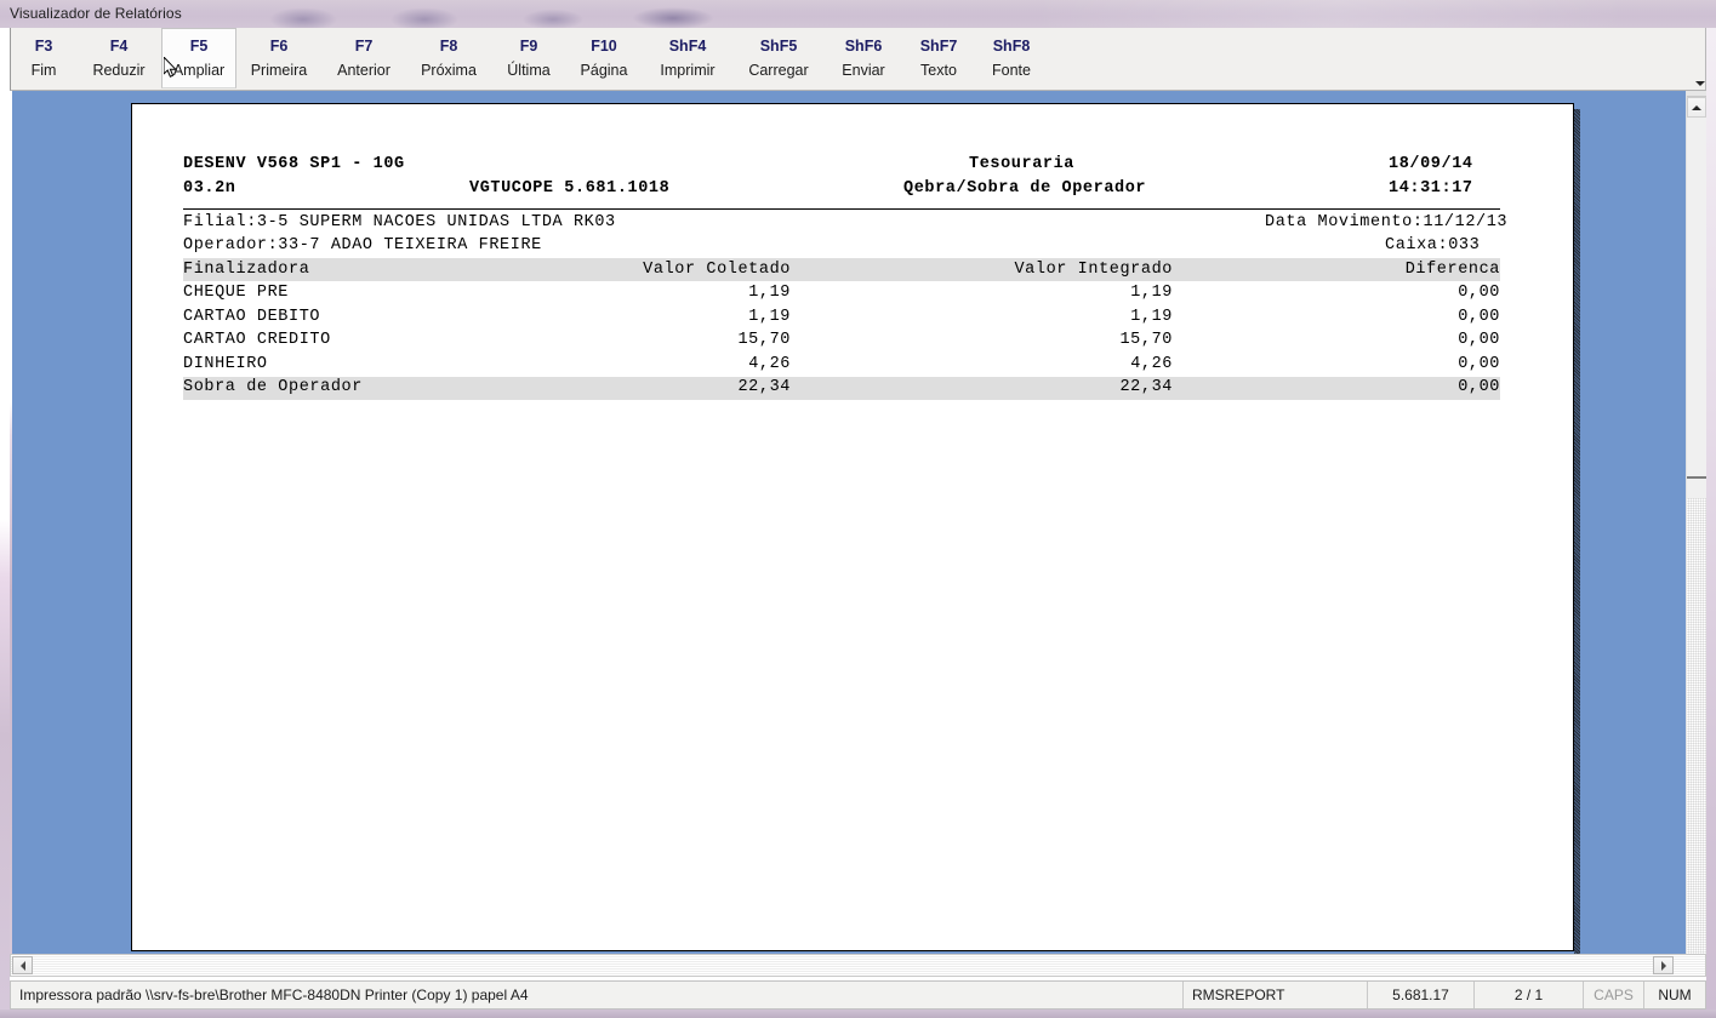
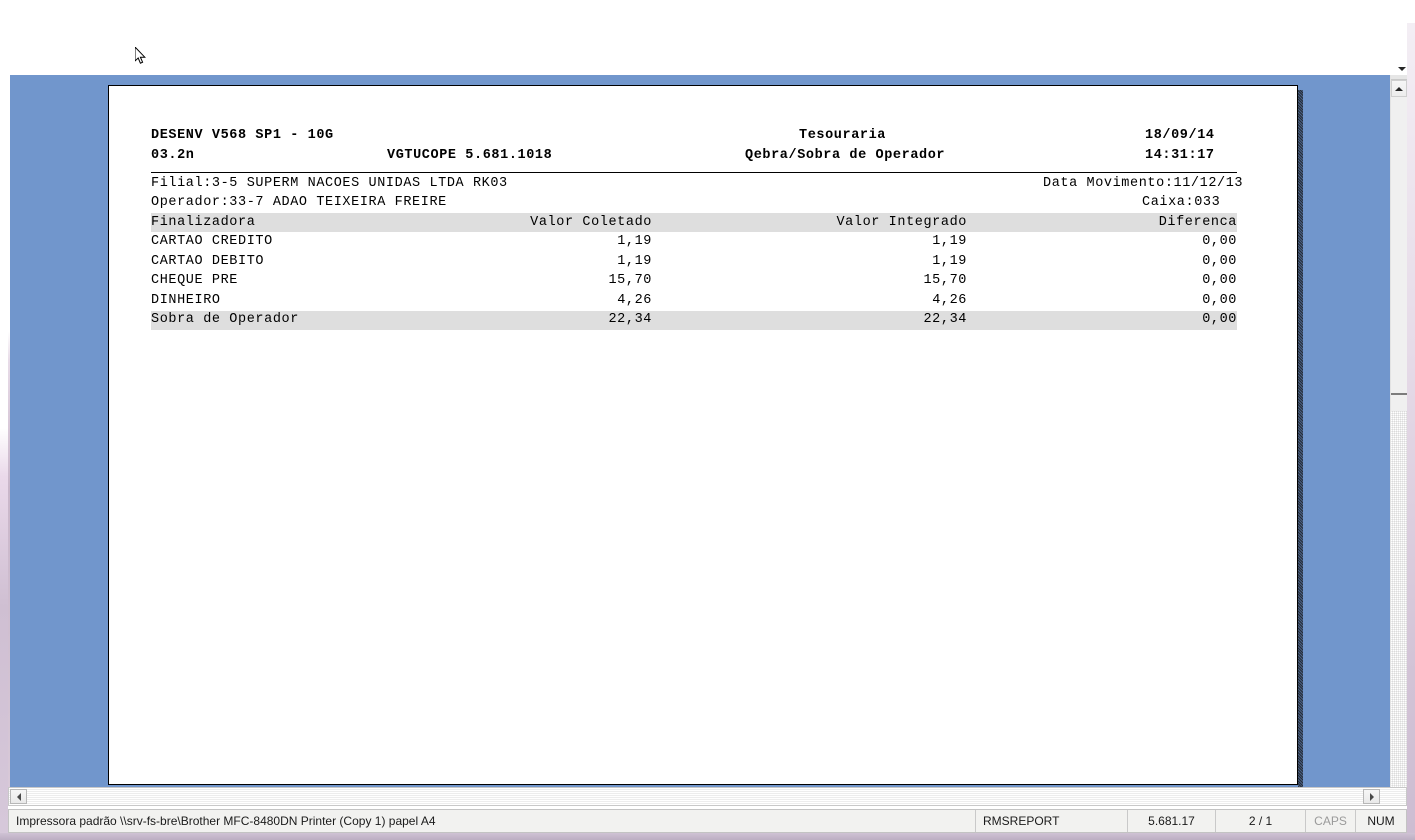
- Visualizador de Relatórios
- F3
- Fim
- F4
- Reduzir
- F5
- Ampliar
- F6
- Primeira
- F7
- Anterior
- F8
- Próxima
- F9
- Última
- F10
- Página
- ShF4
- Imprimir
- ShF5
- Carregar
- ShF6
- Enviar
- ShF7
- Texto
- ShF8
- Fonte
  DESENV V568 SP1 - 10G
  03.2n
  VGTUCOPE 5.681.1018
  Tesouraria
  Qebra/Sobra de Operador
  18/09/14
  14:31:17
  Filial:3-5 SUPERM NACOES UNIDAS LTDA RK03
  Operador:33-7 ADAO TEIXEIRA FREIRE
  Data Movimento:11/12/13
  Caixa:033
  Finalizadora
  Valor Coletado
  Valor Integrado
  Diferenca
- CHEQUE PRE
+ CARTAO CREDITO
  1,19
  1,19
  0,00
  CARTAO DEBITO
  1,19
  1,19
  0,00
- CARTAO CREDITO
+ CHEQUE PRE
  15,70
  15,70
  0,00
  DINHEIRO
  4,26
  4,26
  0,00
  Sobra de Operador
  22,34
  22,34
  0,00
  Impressora padrão \\srv-fs-bre\Brother MFC-8480DN Printer (Copy 1) papel A4
  RMSREPORT
  5.681.17
  2 / 1
  CAPS
  NUM
